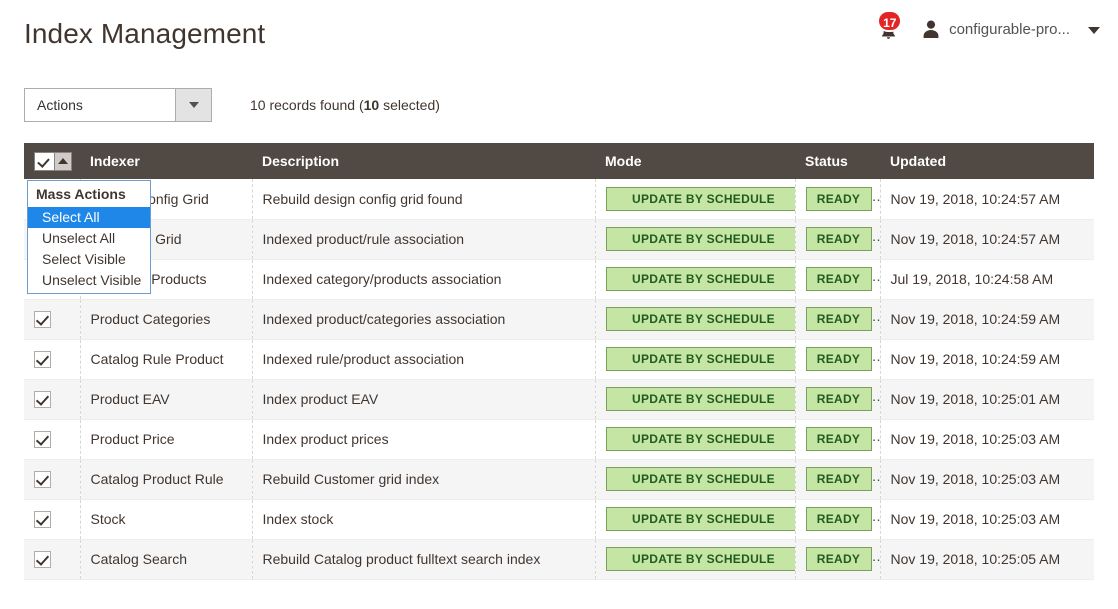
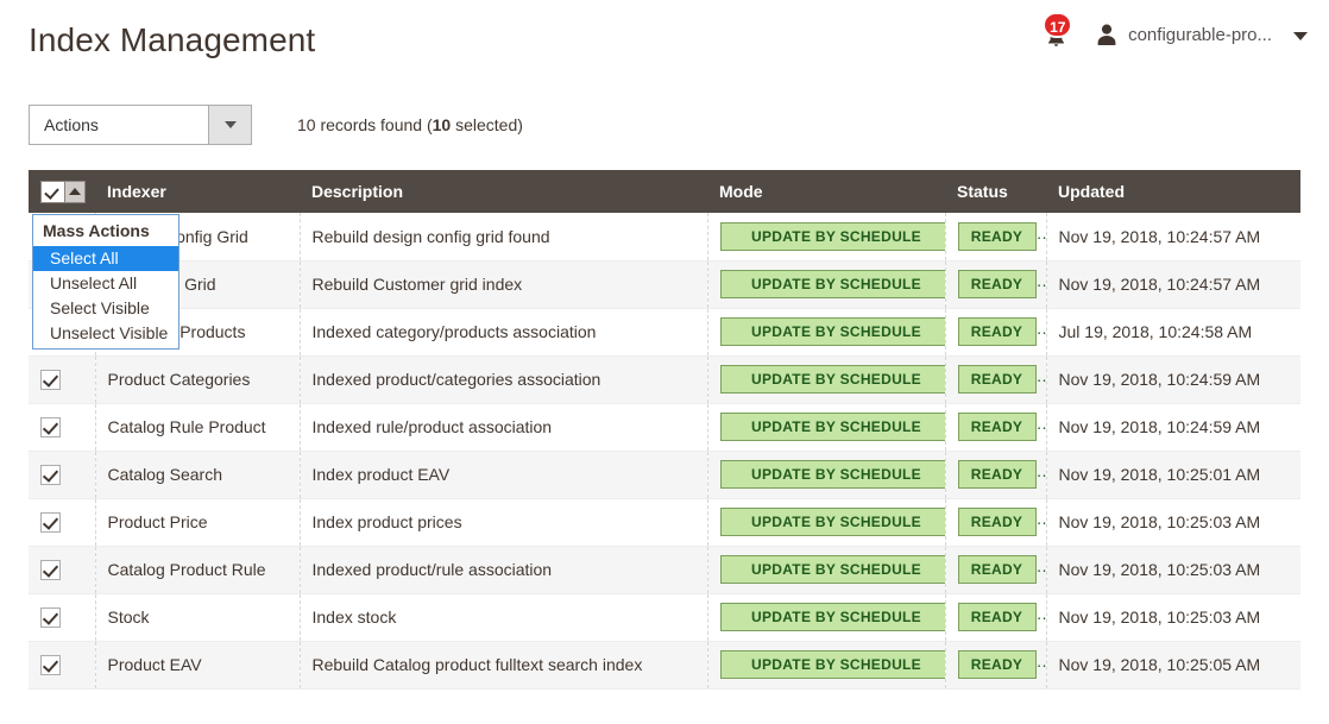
  Index Management
  17
  configurable-pro...
  Actions
  10 records found (10 selected)
  	Indexer	Description	Mode	Status	Updated
  	onfig Grid	Rebuild design config grid found	UPDATE BY SCHEDULE	READY	Nov 19, 2018, 10:24:57 AM
- 	Grid	Indexed product/rule association	UPDATE BY SCHEDULE	READY	Nov 19, 2018, 10:24:57 AM
+ 	Grid	Rebuild Customer grid index	UPDATE BY SCHEDULE	READY	Nov 19, 2018, 10:24:57 AM
  	Products	Indexed category/products association	UPDATE BY SCHEDULE	READY	Jul 19, 2018, 10:24:58 AM
  	Product Categories	Indexed product/categories association	UPDATE BY SCHEDULE	READY	Nov 19, 2018, 10:24:59 AM
  	Catalog Rule Product	Indexed rule/product association	UPDATE BY SCHEDULE	READY	Nov 19, 2018, 10:24:59 AM
- 	Product EAV	Index product EAV	UPDATE BY SCHEDULE	READY	Nov 19, 2018, 10:25:01 AM
+ 	Catalog Search	Index product EAV	UPDATE BY SCHEDULE	READY	Nov 19, 2018, 10:25:01 AM
  	Product Price	Index product prices	UPDATE BY SCHEDULE	READY	Nov 19, 2018, 10:25:03 AM
- 	Catalog Product Rule	Rebuild Customer grid index	UPDATE BY SCHEDULE	READY	Nov 19, 2018, 10:25:03 AM
+ 	Catalog Product Rule	Indexed product/rule association	UPDATE BY SCHEDULE	READY	Nov 19, 2018, 10:25:03 AM
  	Stock	Index stock	UPDATE BY SCHEDULE	READY	Nov 19, 2018, 10:25:03 AM
- 	Catalog Search	Rebuild Catalog product fulltext search index	UPDATE BY SCHEDULE	READY	Nov 19, 2018, 10:25:05 AM
+ 	Product EAV	Rebuild Catalog product fulltext search index	UPDATE BY SCHEDULE	READY	Nov 19, 2018, 10:25:05 AM
  Mass Actions
  Select All
  Unselect All
  Select Visible
  Unselect Visible
